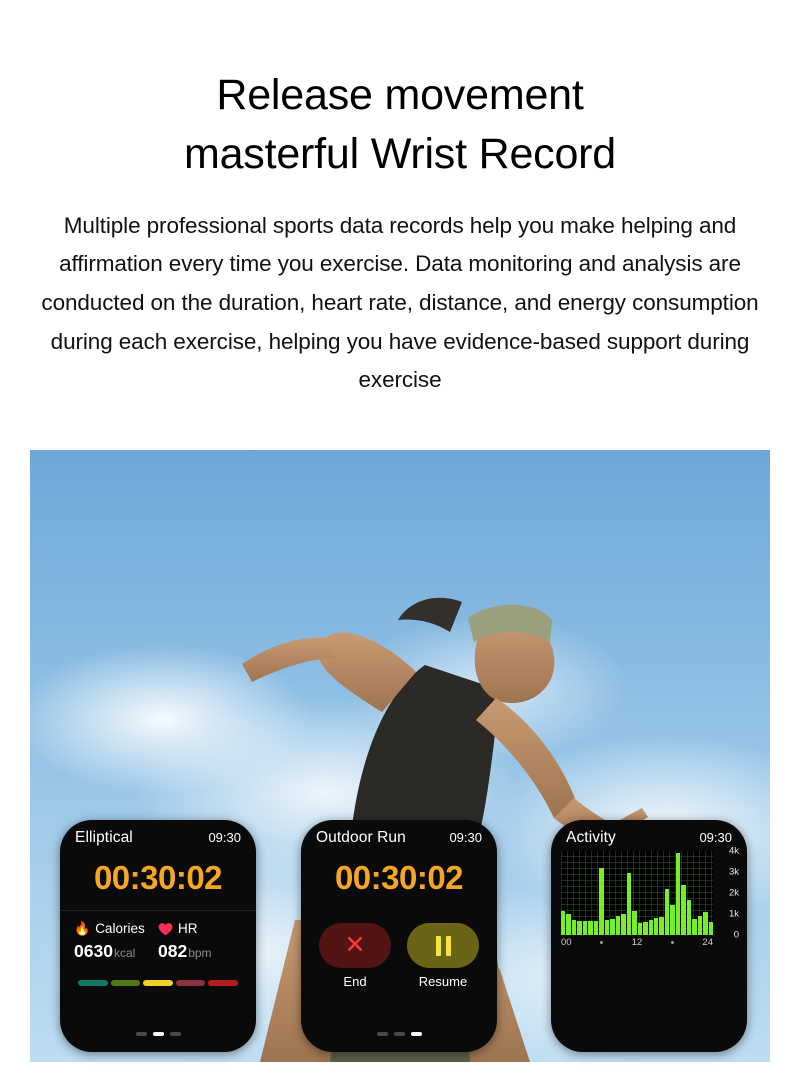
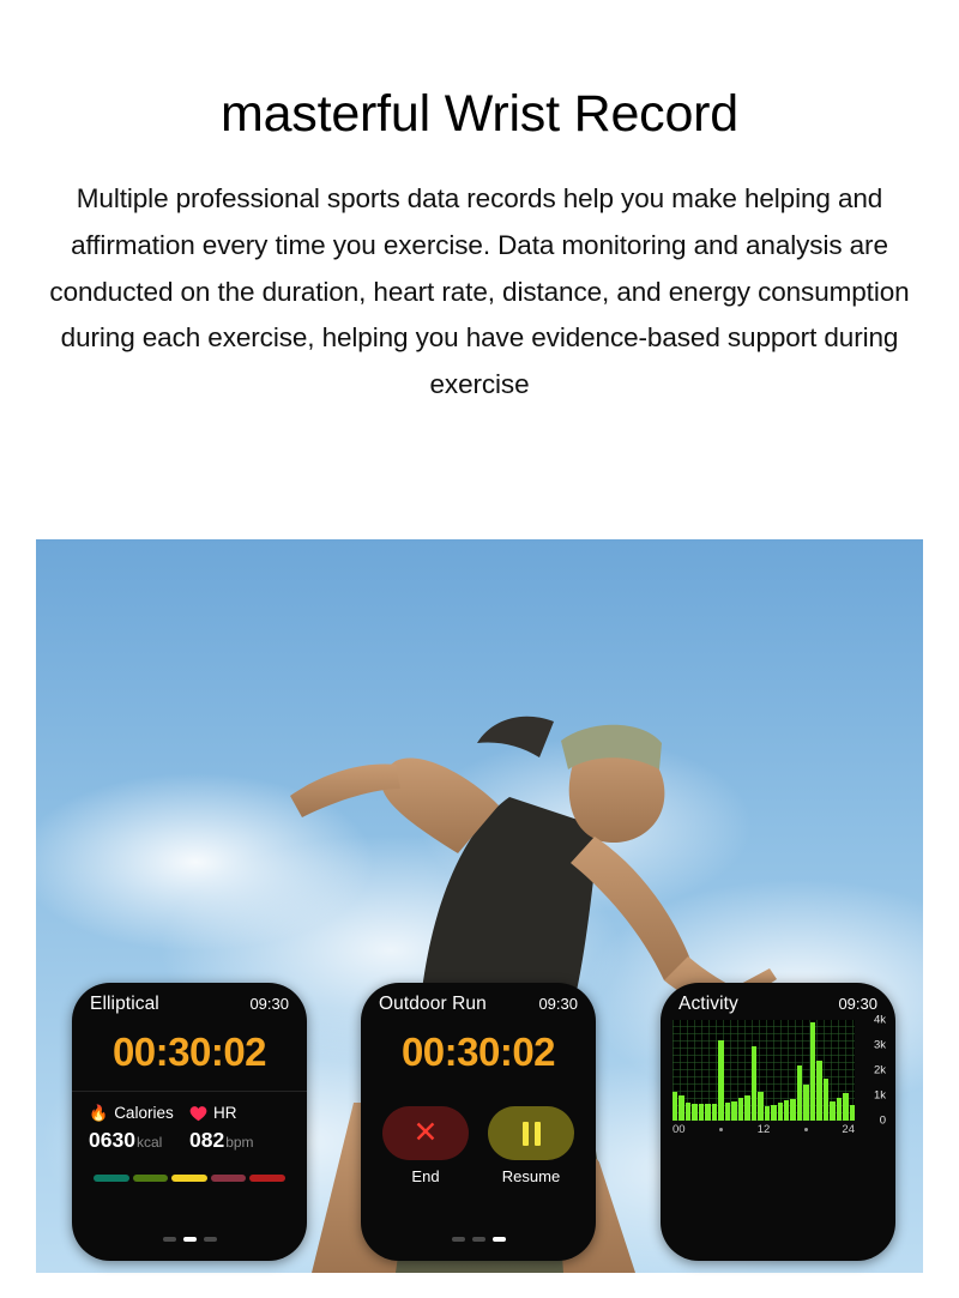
- Release movement
  masterful Wrist Record
  Multiple professional sports data records help you make helping and affirmation every time you exercise. Data monitoring and analysis are conducted on the duration, heart rate, distance, and energy consumption during each exercise, helping you have evidence-based support during exercise
  Elliptical
  09:30
  00:30:02
  🔥
  Calories
  0630kcal
  HR
  082bpm
  Outdoor Run
  09:30
  00:30:02
  ✕
  End
  Resume
  Activity
  09:30
  0
  1k
  2k
  3k
  4k
  00
  12
  24
